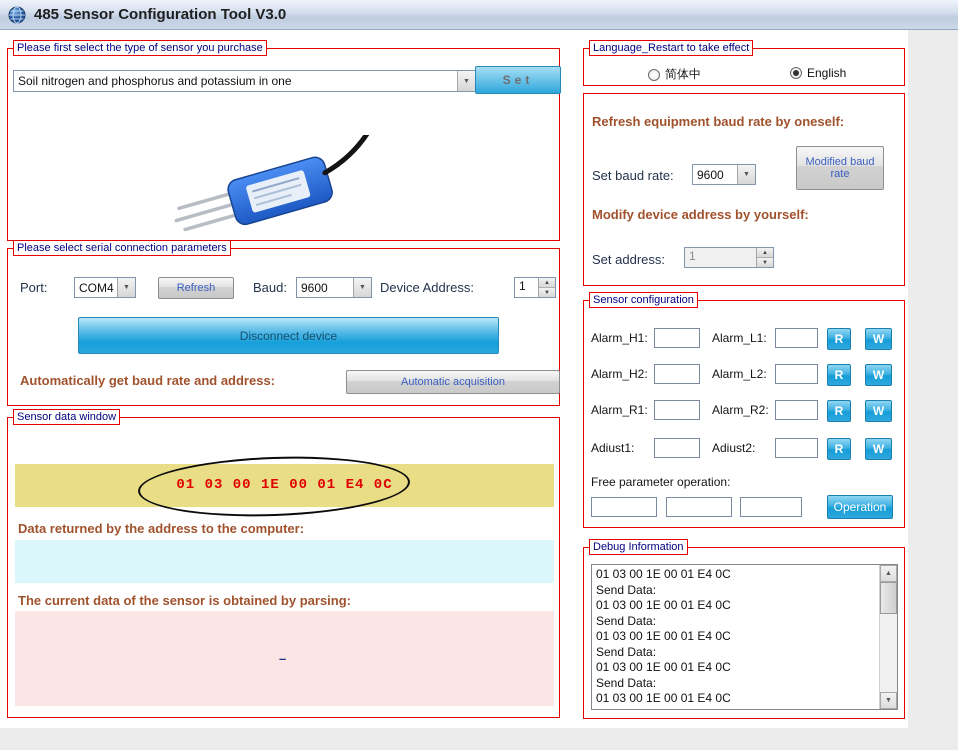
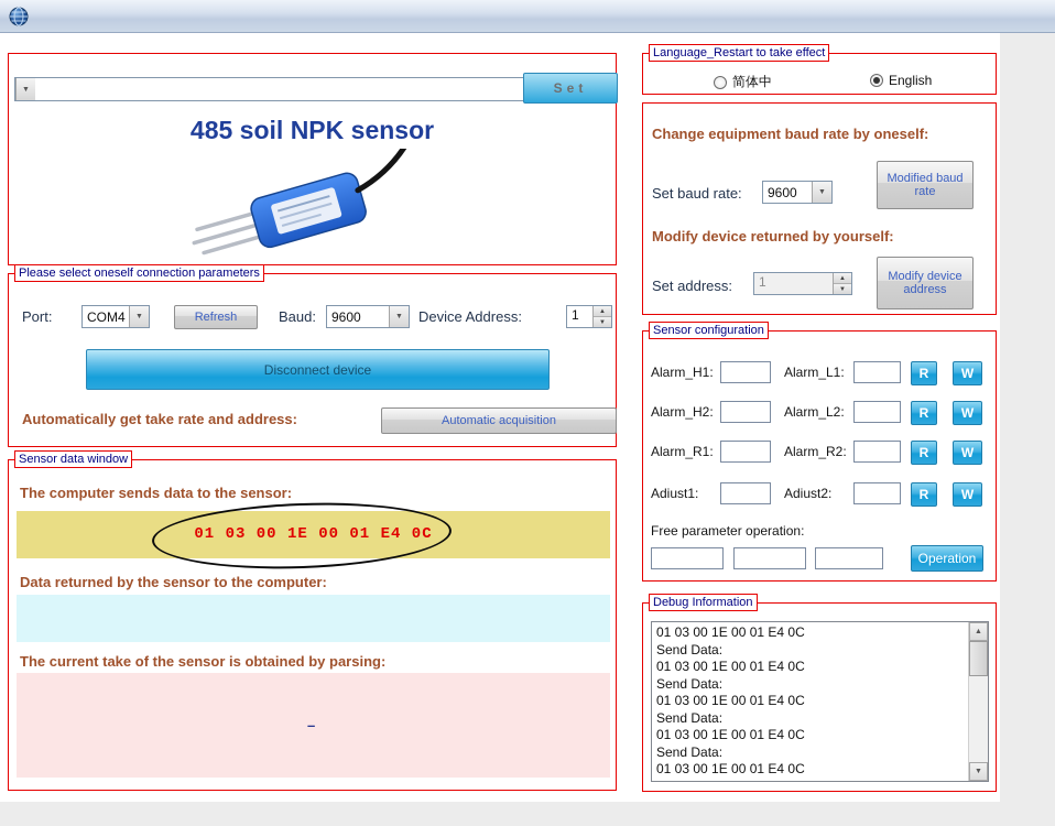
- 485 Sensor Configuration Tool V3.0
- Please first select the type of sensor you purchase
- Soil nitrogen and phosphorus and potassium in one
  Set
+ 485 soil NPK sensor
- Please select serial connection parameters
+ Please select oneself connection parameters
  Port:
  COM4
  Refresh
  Baud:
  9600
  Device Address:
  1
  Disconnect device
- Automatically get baud rate and address:
+ Automatically get take rate and address:
  Automatic acquisition
  Sensor data window
+ The computer sends data to the sensor:
  01 03 00 1E 00 01 E4 0C
- Data returned by the address to the computer:
+ Data returned by the sensor to the computer:
- The current data of the sensor is obtained by parsing:
+ The current take of the sensor is obtained by parsing:
  –
  Language_Restart to take effect
  简体中
  English
- Refresh equipment baud rate by oneself:
+ Change equipment baud rate by oneself:
  Set baud rate:
  9600
  Modified baud rate
- Modify device address by yourself:
+ Modify device returned by yourself:
  Set address:
  1
+ Modify device address
  Sensor configuration
  Alarm_H1:
  Alarm_L1:
  R
  W
  Alarm_H2:
  Alarm_L2:
  R
  W
  Alarm_R1:
  Alarm_R2:
  R
  W
  Adiust1:
  Adiust2:
  R
  W
  Free parameter operation:
  Operation
  Debug Information
  01 03 00 1E 00 01 E4 0C
  Send Data:
  01 03 00 1E 00 01 E4 0C
  Send Data:
  01 03 00 1E 00 01 E4 0C
  Send Data:
  01 03 00 1E 00 01 E4 0C
  Send Data:
  01 03 00 1E 00 01 E4 0C
